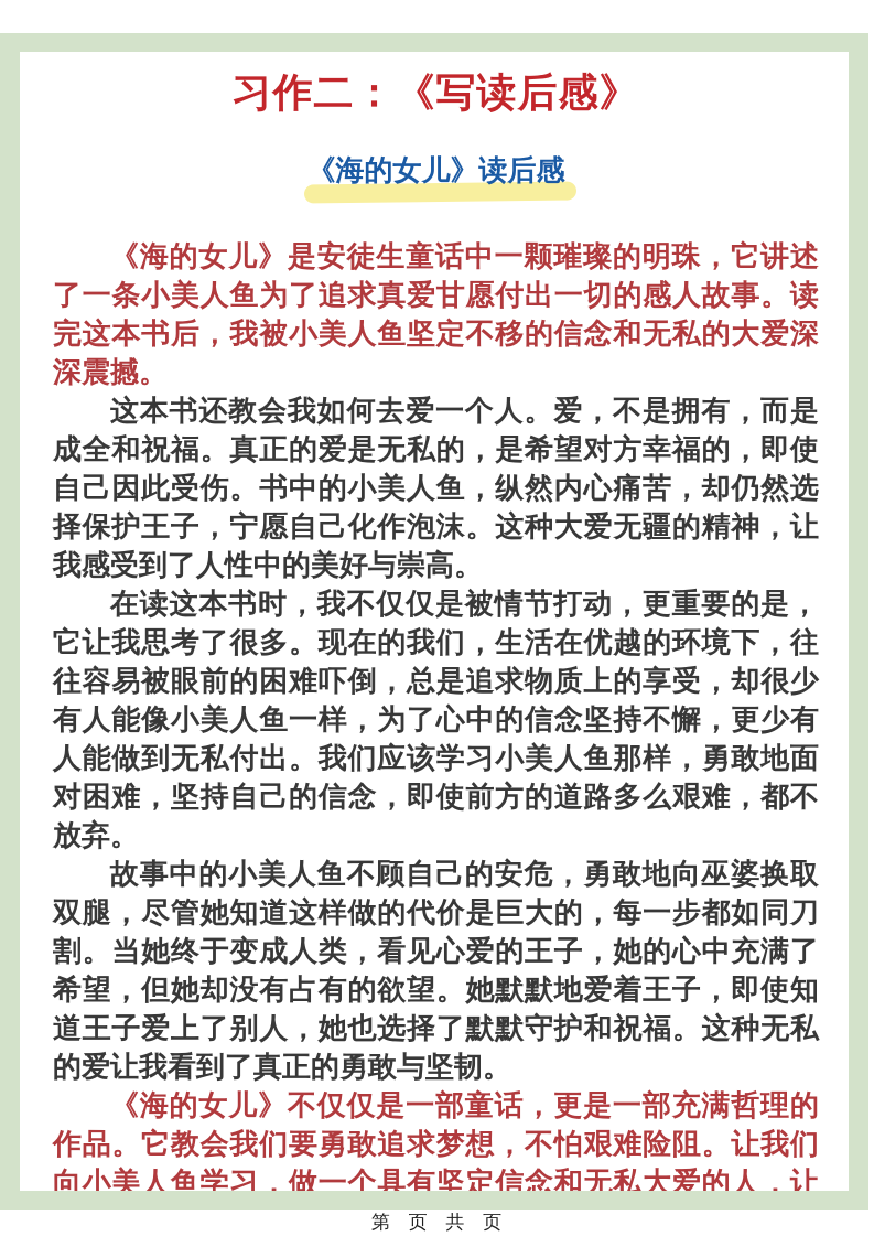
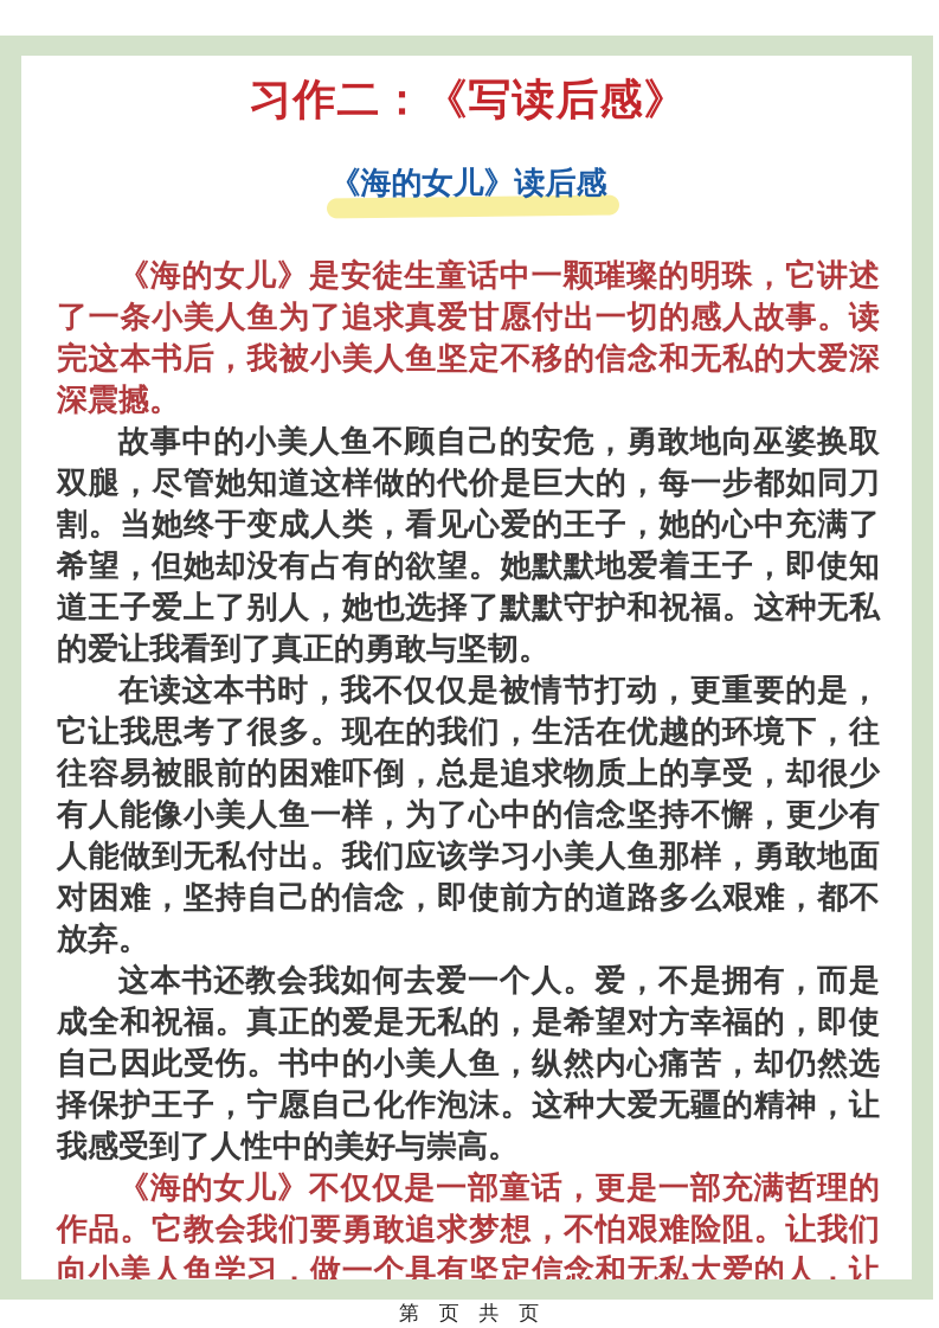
  习作二：《写读后感》
  《海的女儿》读后感
  《海的女儿》是安徒生童话中一颗璀璨的明珠，它讲述了一条小美人鱼为了追求真爱甘愿付出一切的感人故事。读完这本书后，我被小美人鱼坚定不移的信念和无私的大爱深深震撼。
- 这本书还教会我如何去爱一个人。爱，不是拥有，而是成全和祝福。真正的爱是无私的，是希望对方幸福的，即使自己因此受伤。书中的小美人鱼，纵然内心痛苦，却仍然选择保护王子，宁愿自己化作泡沫。这种大爱无疆的精神，让我感受到了人性中的美好与崇高。
+ 故事中的小美人鱼不顾自己的安危，勇敢地向巫婆换取双腿，尽管她知道这样做的代价是巨大的，每一步都如同刀割。当她终于变成人类，看见心爱的王子，她的心中充满了希望，但她却没有占有的欲望。她默默地爱着王子，即使知道王子爱上了别人，她也选择了默默守护和祝福。这种无私的爱让我看到了真正的勇敢与坚韧。
  在读这本书时，我不仅仅是被情节打动，更重要的是，它让我思考了很多。现在的我们，生活在优越的环境下，往往容易被眼前的困难吓倒，总是追求物质上的享受，却很少有人能像小美人鱼一样，为了心中的信念坚持不懈，更少有人能做到无私付出。我们应该学习小美人鱼那样，勇敢地面对困难，坚持自己的信念，即使前方的道路多么艰难，都不放弃。
- 故事中的小美人鱼不顾自己的安危，勇敢地向巫婆换取双腿，尽管她知道这样做的代价是巨大的，每一步都如同刀割。当她终于变成人类，看见心爱的王子，她的心中充满了希望，但她却没有占有的欲望。她默默地爱着王子，即使知道王子爱上了别人，她也选择了默默守护和祝福。这种无私的爱让我看到了真正的勇敢与坚韧。
+ 这本书还教会我如何去爱一个人。爱，不是拥有，而是成全和祝福。真正的爱是无私的，是希望对方幸福的，即使自己因此受伤。书中的小美人鱼，纵然内心痛苦，却仍然选择保护王子，宁愿自己化作泡沫。这种大爱无疆的精神，让我感受到了人性中的美好与崇高。
  《海的女儿》不仅仅是一部童话，更是一部充满哲理的作品。它教会我们要勇敢追求梦想，不怕艰难险阻。让我们向小美人鱼学习，做一个具有坚定信念和无私大爱的人，让
  第 页 共 页
